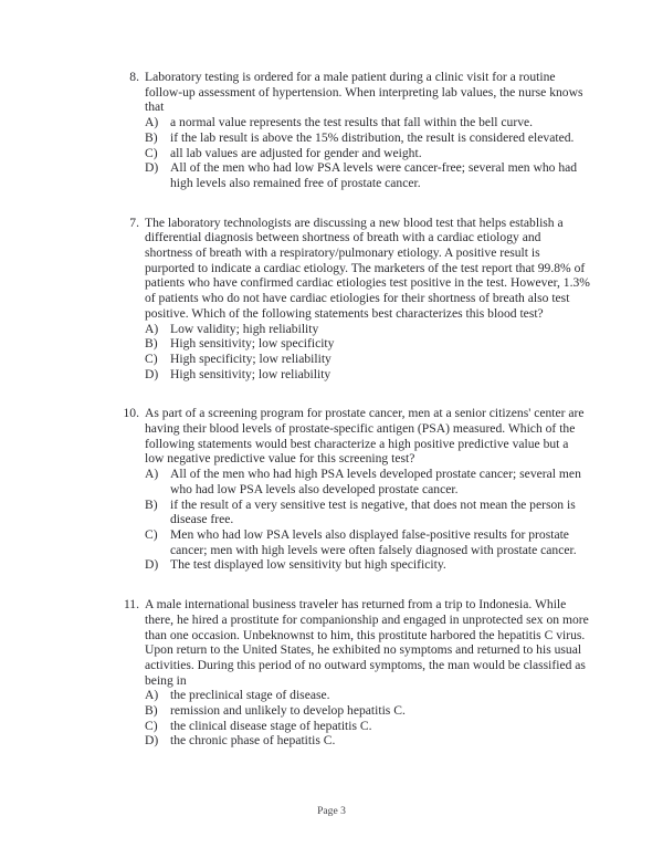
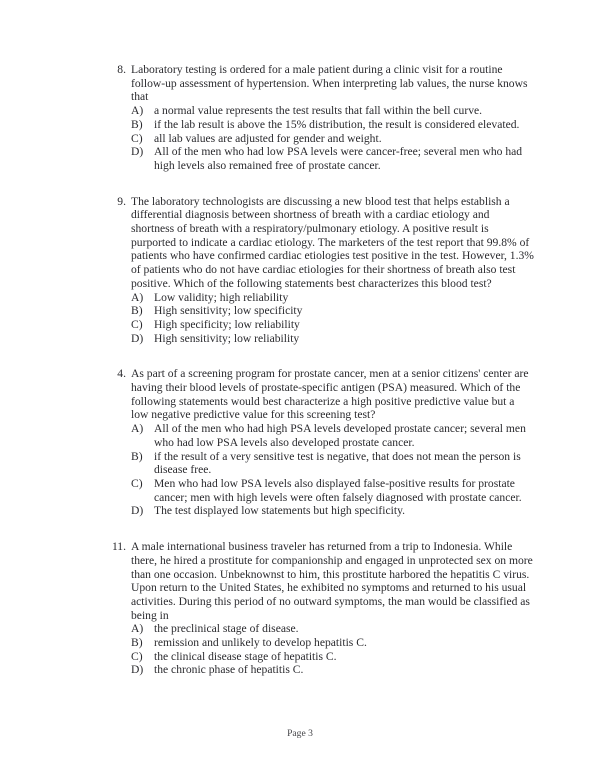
  8.
  Laboratory testing is ordered for a male patient during a clinic visit for a routine follow-up assessment of hypertension. When interpreting lab values, the nurse knows that
  A)
  a normal value represents the test results that fall within the bell curve.
  B)
  if the lab result is above the 15% distribution, the result is considered elevated.
  C)
  all lab values are adjusted for gender and weight.
  D)
  All of the men who had low PSA levels were cancer-free; several men who had high levels also remained free of prostate cancer.
- 7.
+ 9.
  The laboratory technologists are discussing a new blood test that helps establish a differential diagnosis between shortness of breath with a cardiac etiology and shortness of breath with a respiratory/pulmonary etiology. A positive result is purported to indicate a cardiac etiology. The marketers of the test report that 99.8% of patients who have confirmed cardiac etiologies test positive in the test. However, 1.3% of patients who do not have cardiac etiologies for their shortness of breath also test positive. Which of the following statements best characterizes this blood test?
  A)
  Low validity; high reliability
  B)
  High sensitivity; low specificity
  C)
  High specificity; low reliability
  D)
  High sensitivity; low reliability
- 10.
+ 4.
  As part of a screening program for prostate cancer, men at a senior citizens' center are having their blood levels of prostate-specific antigen (PSA) measured. Which of the following statements would best characterize a high positive predictive value but a low negative predictive value for this screening test?
  A)
  All of the men who had high PSA levels developed prostate cancer; several men who had low PSA levels also developed prostate cancer.
  B)
  if the result of a very sensitive test is negative, that does not mean the person is disease free.
  C)
  Men who had low PSA levels also displayed false-positive results for prostate cancer; men with high levels were often falsely diagnosed with prostate cancer.
  D)
- The test displayed low sensitivity but high specificity.
+ The test displayed low statements but high specificity.
  11.
  A male international business traveler has returned from a trip to Indonesia. While there, he hired a prostitute for companionship and engaged in unprotected sex on more than one occasion. Unbeknownst to him, this prostitute harbored the hepatitis C virus. Upon return to the United States, he exhibited no symptoms and returned to his usual activities. During this period of no outward symptoms, the man would be classified as being in
  A)
  the preclinical stage of disease.
  B)
  remission and unlikely to develop hepatitis C.
  C)
  the clinical disease stage of hepatitis C.
  D)
  the chronic phase of hepatitis C.
  Page 3
